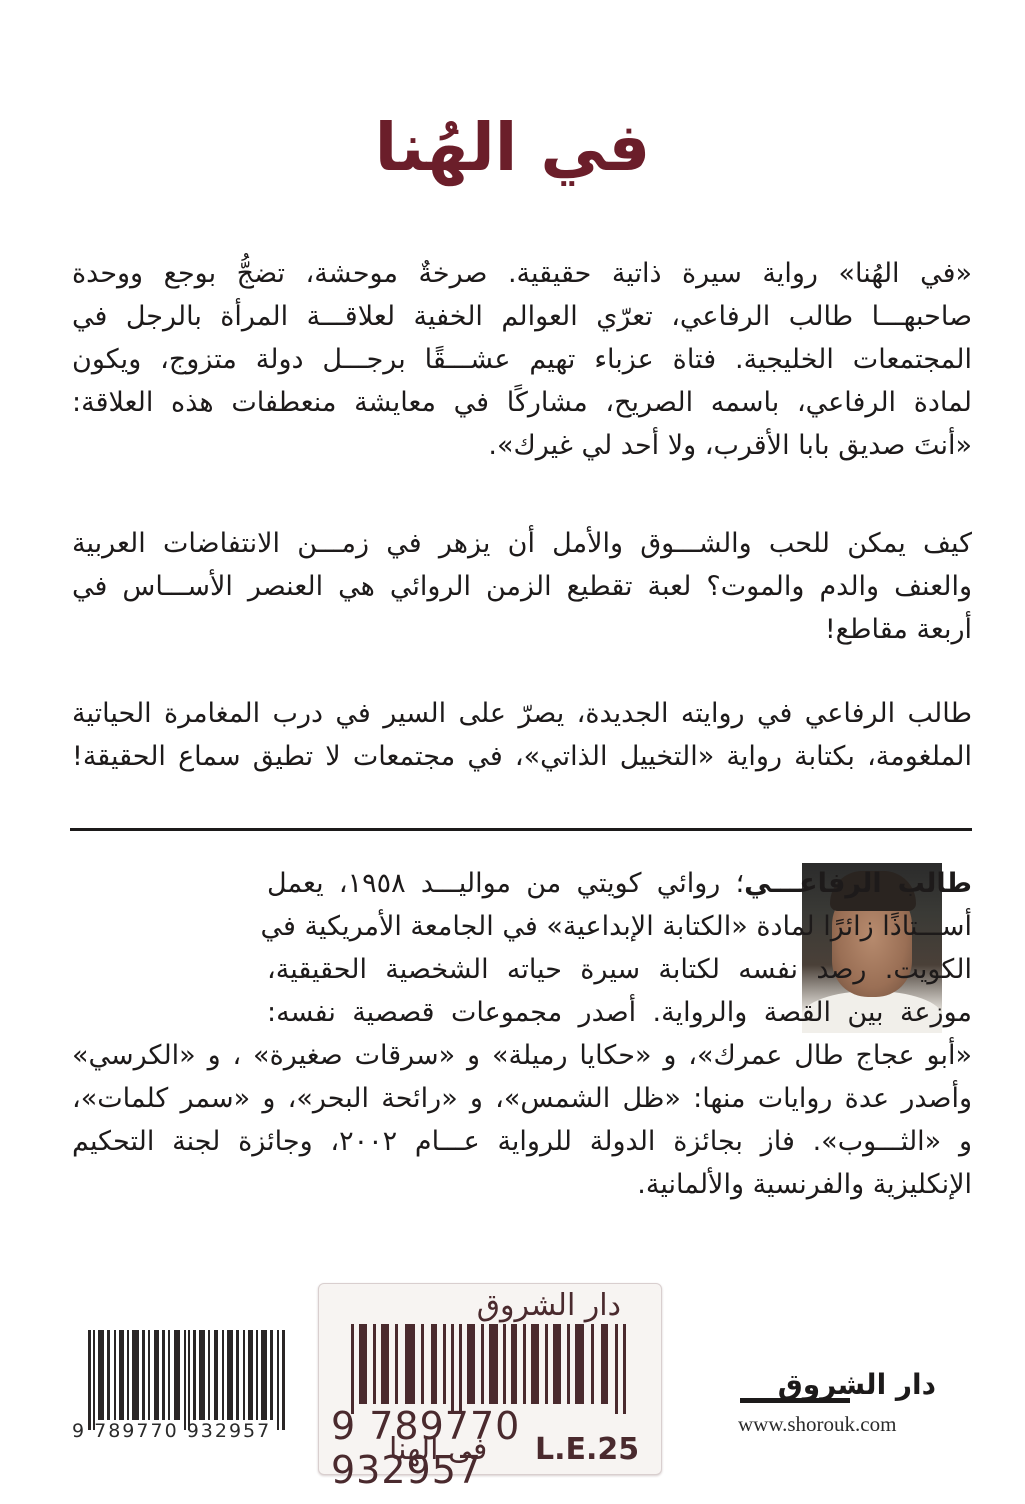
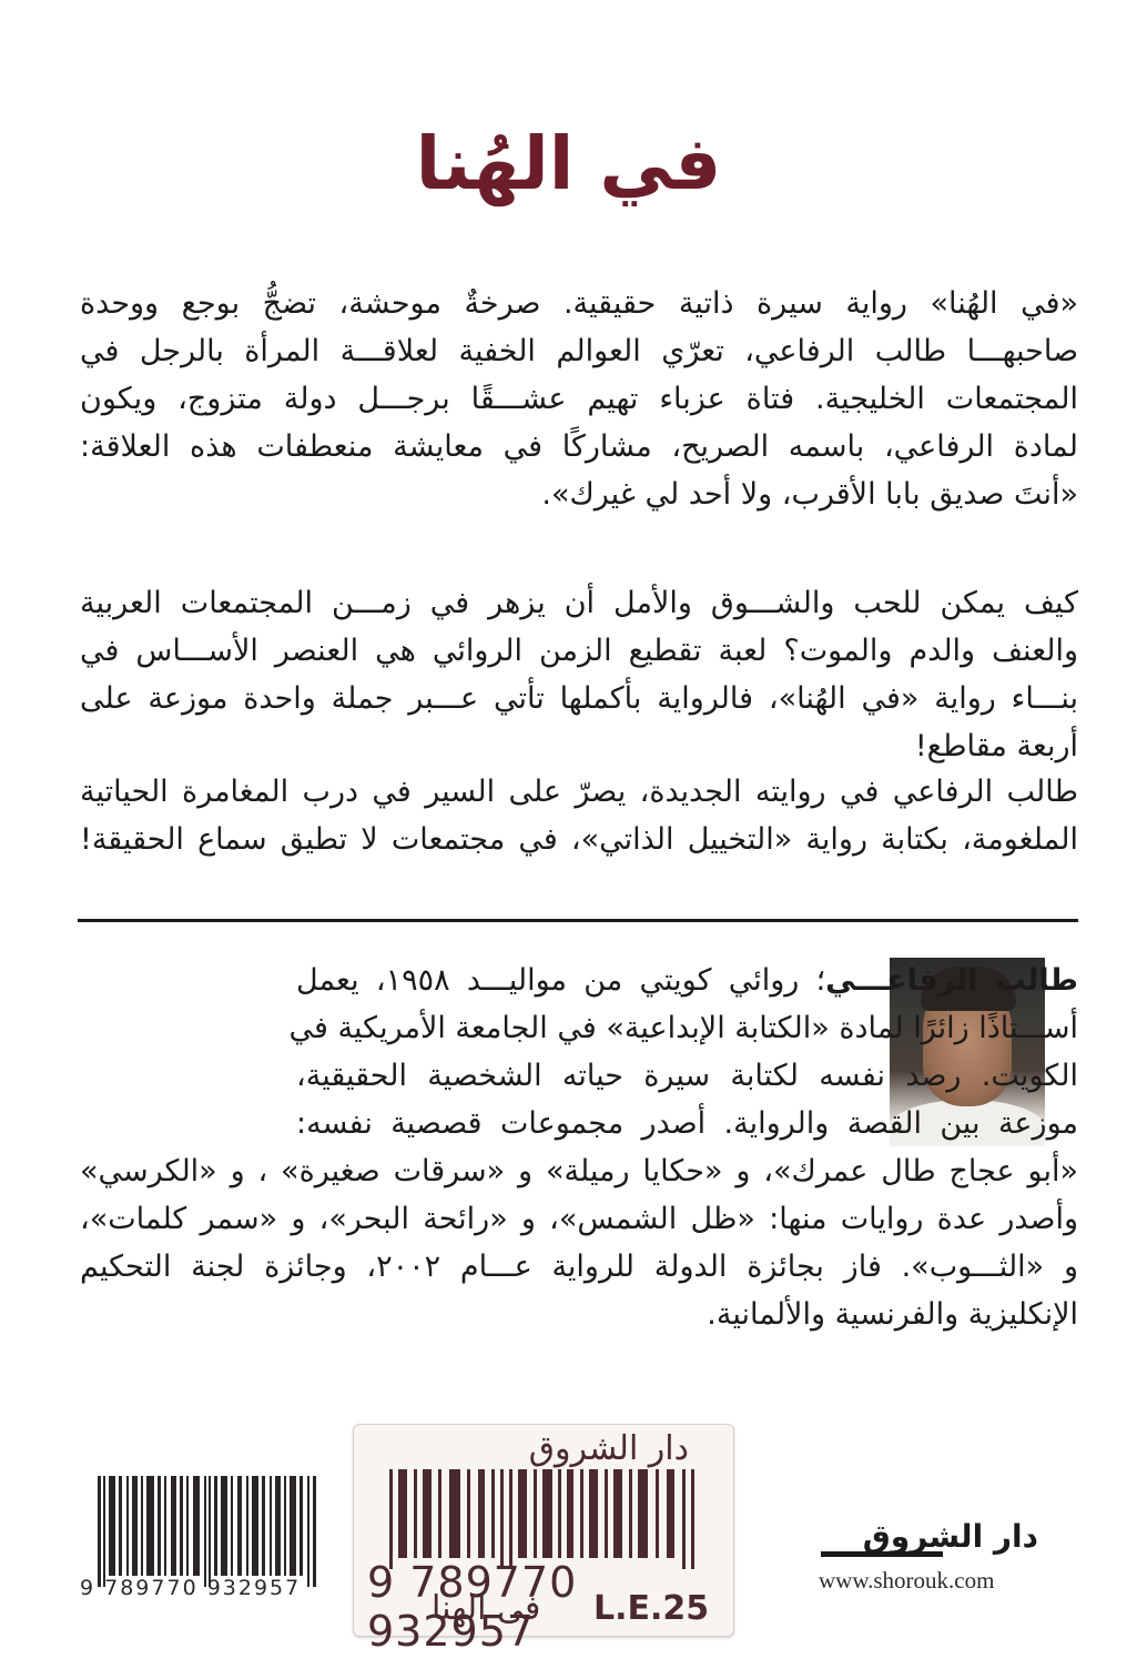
  في الهُنا
  «في الهُنا» رواية سيرة ذاتية حقيقية. صرخةٌ موحشة، تضجُّ بوجع ووحدة
  صاحبهـــا طالب الرفاعي، تعرّي العوالم الخفية لعلاقـــة المرأة بالرجل في
  المجتمعات الخليجية. فتاة عزباء تهيم عشـــقًا برجـــل دولة متزوج، ويكون
  لمادة الرفاعي، باسمه الصريح، مشاركًا في معايشة منعطفات هذه العلاقة:
  «أنتَ صديق بابا الأقرب، ولا أحد لي غيرك».
- كيف يمكن للحب والشـــوق والأمل أن يزهر في زمـــن الانتفاضات العربية
+ كيف يمكن للحب والشـــوق والأمل أن يزهر في زمـــن المجتمعات العربية
  والعنف والدم والموت؟ لعبة تقطيع الزمن الروائي هي العنصر الأســـاس في
+ بنـــاء رواية «في الهُنا»، فالرواية بأكملها تأتي عـــبر جملة واحدة موزعة على
  أربعة مقاطع!
  طالب الرفاعي في روايته الجديدة، يصرّ على السير في درب المغامرة الحياتية
  الملغومة، بكتابة رواية «التخييل الذاتي»، في مجتمعات لا تطيق سماع الحقيقة!
  طالبفاعـــي؛ روائي كويتي من مواليـــد ١٩٥٨، يعمل
  أســـتاذًا زائرًا لمادة «الكتابة الإبداعية» في الجامعة الأمريكية في
  الكويت. رصد نفسه لكتابة سيرة حياته الشخصية الحقيقية،
  موزعة بين القصة والرواية. أصدر مجموعات قصصية نفسه:
  «أبو عجاج طال عمرك»، و «حكايا رميلة» و «سرقات صغيرة» ، و «الكرسي»
  وأصدر عدة روايات منها: «ظل الشمس»، و «رائحة البحر»، و «سمر كلمات»،
  و «الثـــوب». فاز بجائزة الدولة للرواية عـــام ٢٠٠٢، وجائزة لجنة التحكيم
  الإنكليزية والفرنسية والألمانية.
  9 789770 932957
  دار الشروق
  9 789770 932957
  فى الهنا
  L.E.25
  دار الشروق
  www.shorouk.com
